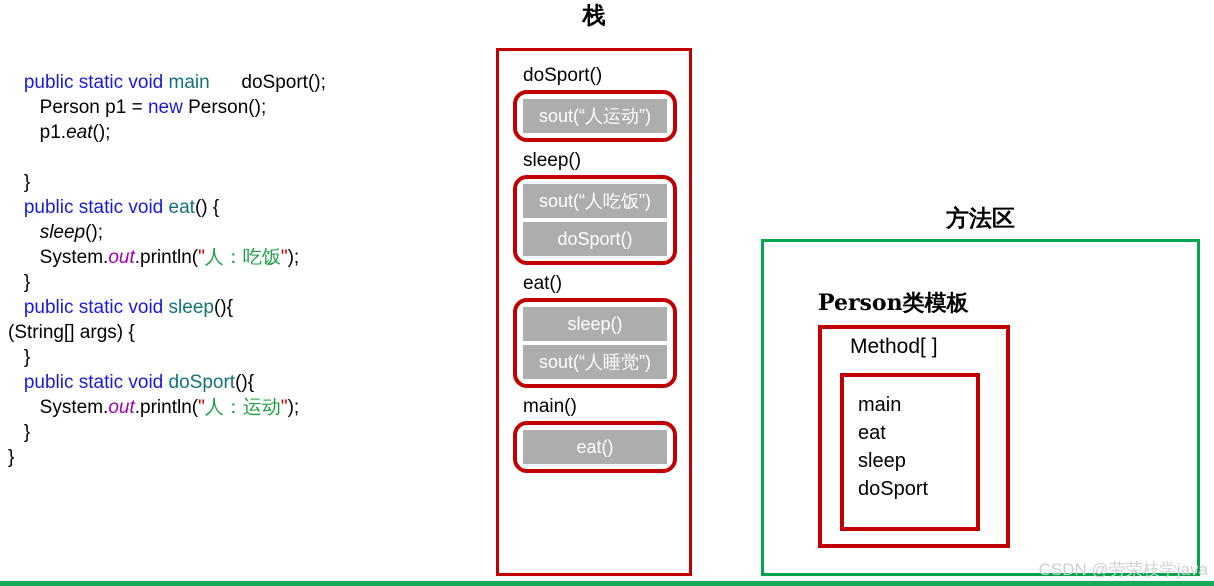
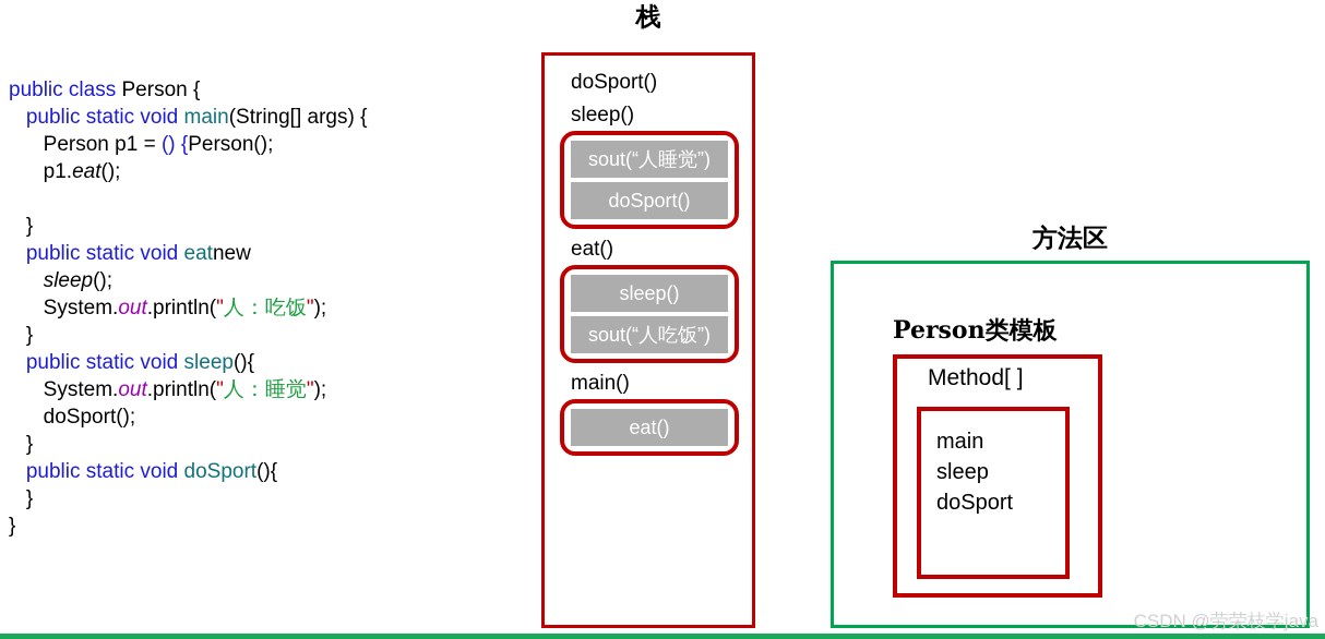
+ public class Person {
- public static void main doSport();
+ public static void main(String[] args) {
- Person p1 = new Person();
+ Person p1 = () {Person();
  p1.eat();
  }
- public static void eat() {
+ public static void eatnew
  sleep();
  System.out.println("人：吃饭");
  }
  public static void sleep(){
+ System.out.println("人：睡觉");
- (String[] args) {
+ doSport();
  }
  public static void doSport(){
- System.out.println("人：运动");
  }
  }
  栈
  doSport()
- sout(“人运动”)
  sleep()
- sout(“人吃饭”)
+ sout(“人睡觉”)
  doSport()
  eat()
  sleep()
- sout(“人睡觉”)
+ sout(“人吃饭”)
  main()
  eat()
  方法区
  Person类模板
  Method[ ]
  main
- eat
  sleep
  doSport
  CSDN @劳荣枝学java
